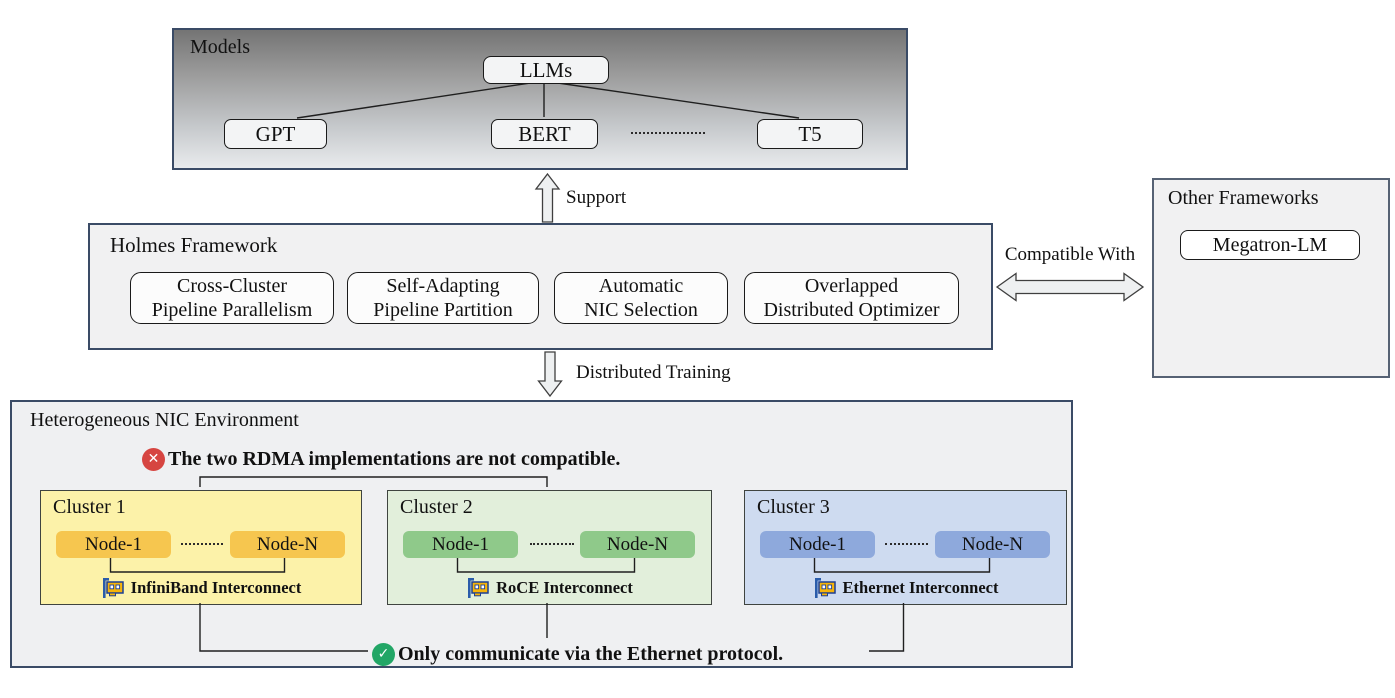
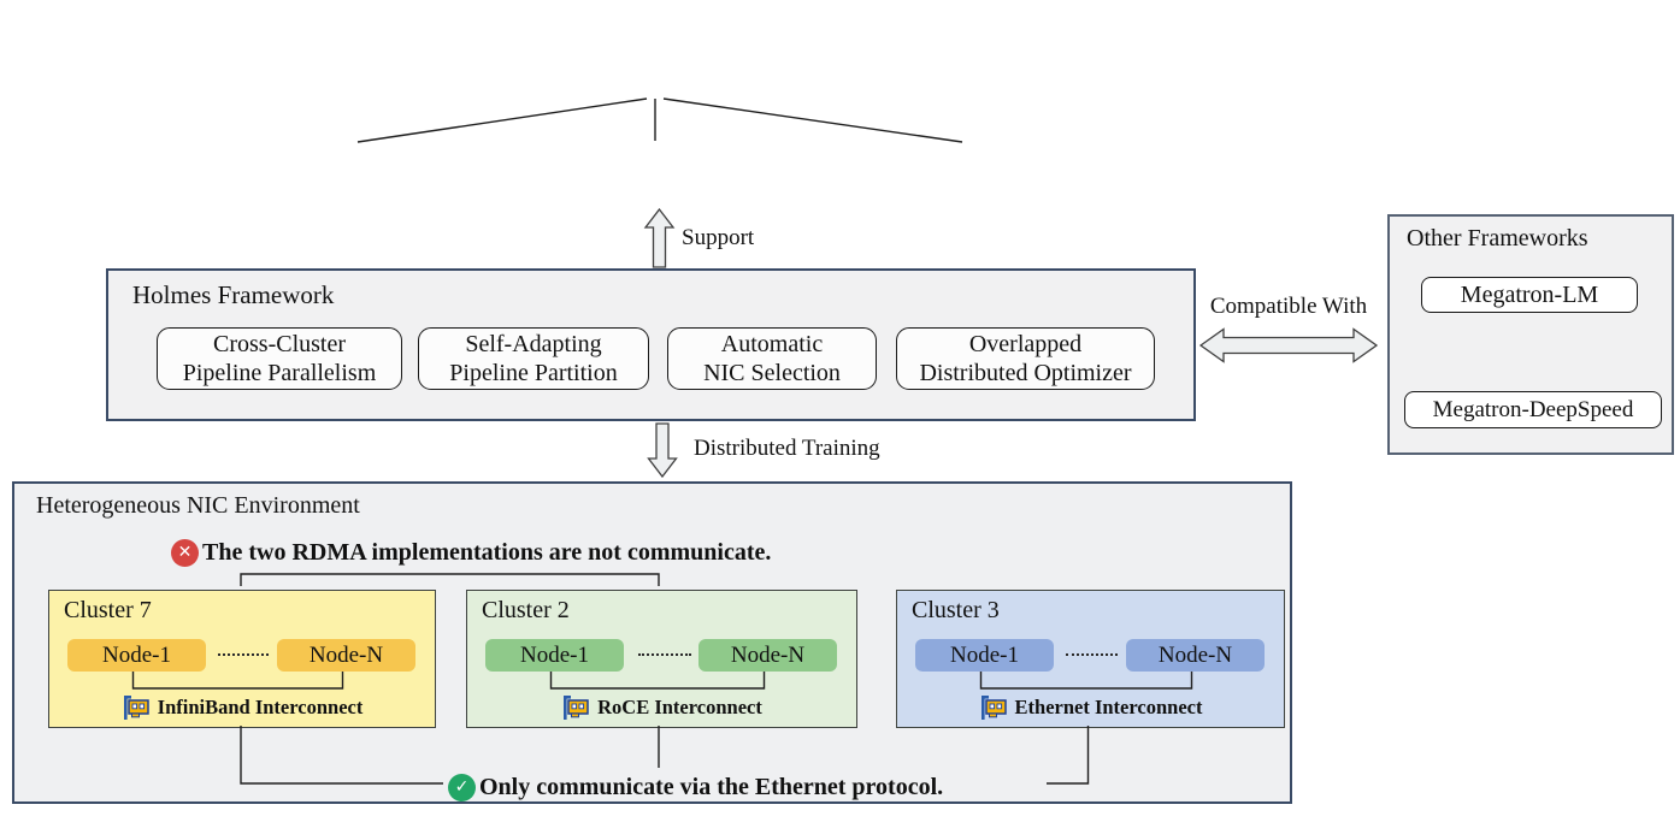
- Models
- LLMs
- GPT
- BERT
- T5
  Holmes Framework
  Cross-Cluster
  Pipeline Parallelism
  Self-Adapting
  Pipeline Partition
  Automatic
  NIC Selection
  Overlapped
  Distributed Optimizer
  Other Frameworks
  Megatron-LM
+ Megatron-DeepSpeed
  Heterogeneous NIC Environment
  ✕
- The two RDMA implementations are not compatible.
+ The two RDMA implementations are not communicate.
- Cluster 1
+ Cluster 7
  Node-1
  Node-N
  InfiniBand Interconnect
  Cluster 2
  Node-1
  Node-N
  RoCE Interconnect
  Cluster 3
  Node-1
  Node-N
  Ethernet Interconnect
  ✓
  Only communicate via the Ethernet protocol.
  Support
  Distributed Training
  Compatible With
